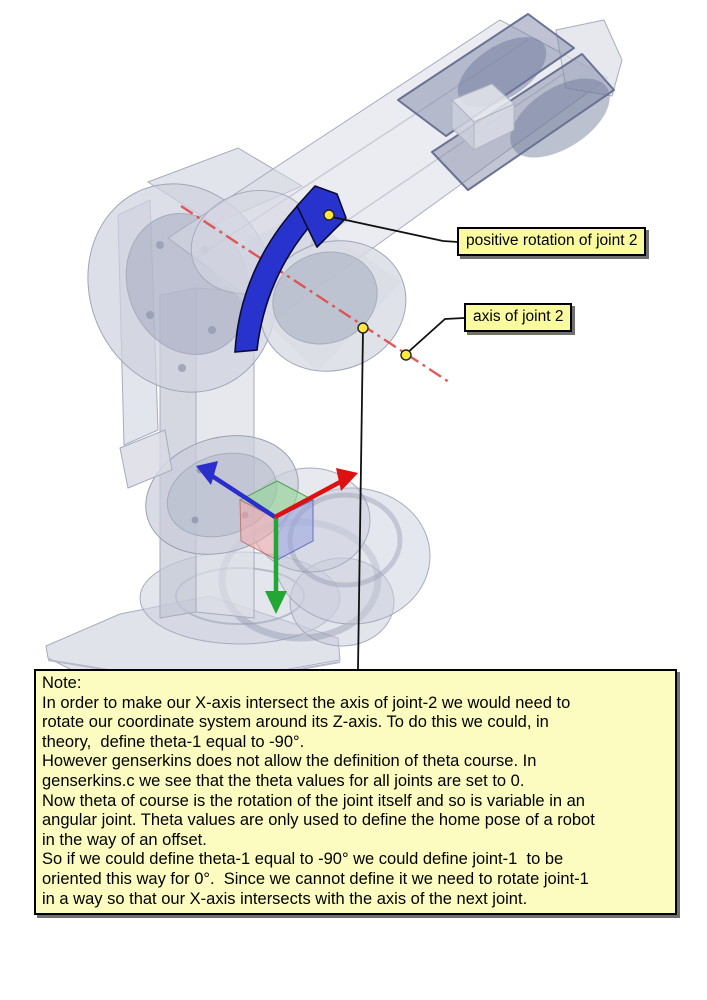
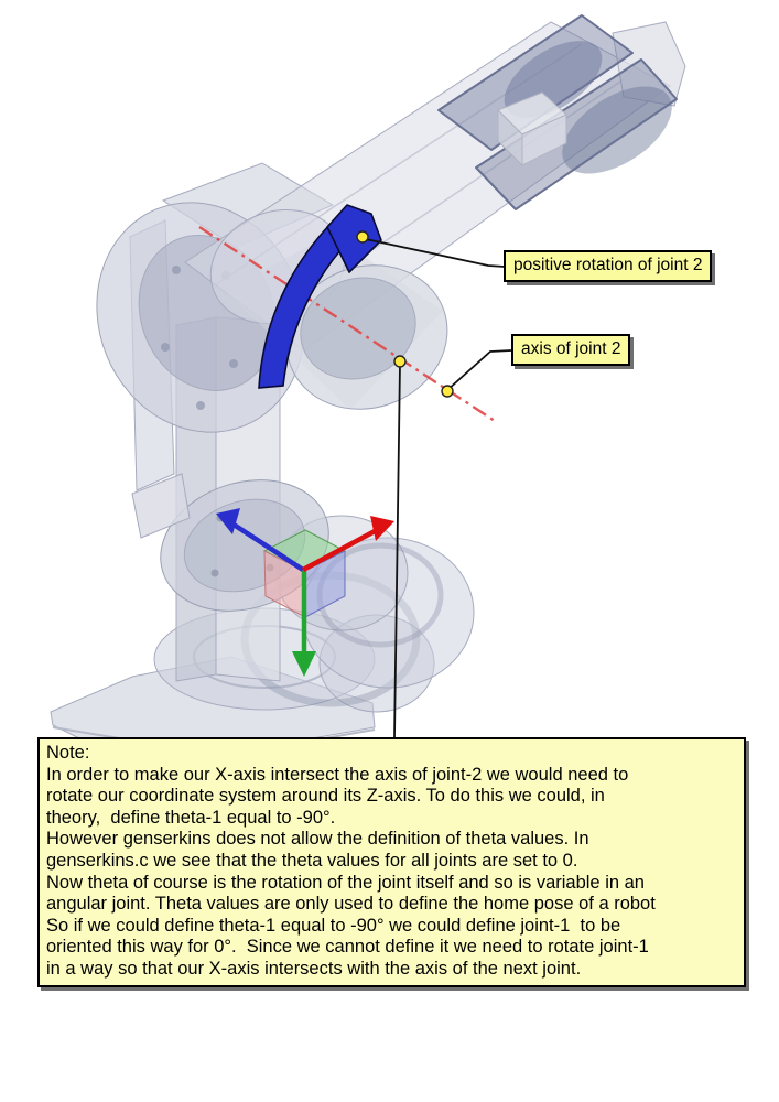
  positive rotation of joint 2
  axis of joint 2
  Note:
  In order to make our X-axis intersect the axis of joint-2 we would need to
  rotate our coordinate system around its Z-axis. To do this we could, in
  theory, define theta-1 equal to -90°.
- However genserkins does not allow the definition of theta course. In
+ However genserkins does not allow the definition of theta values. In
  genserkins.c we see that the theta values for all joints are set to 0.
  Now theta of course is the rotation of the joint itself and so is variable in an
  angular joint. Theta values are only used to define the home pose of a robot
- in the way of an offset.
  So if we could define theta-1 equal to -90° we could define joint-1 to be
  oriented this way for 0°. Since we cannot define it we need to rotate joint-1
  in a way so that our X-axis intersects with the axis of the next joint.
